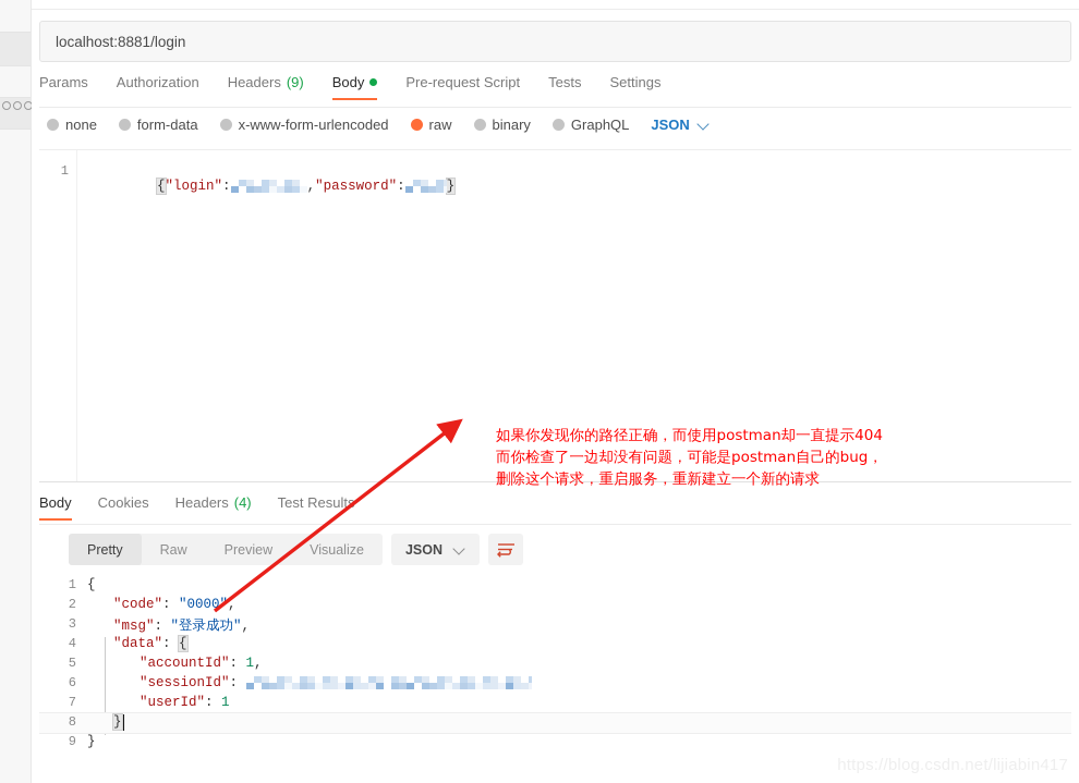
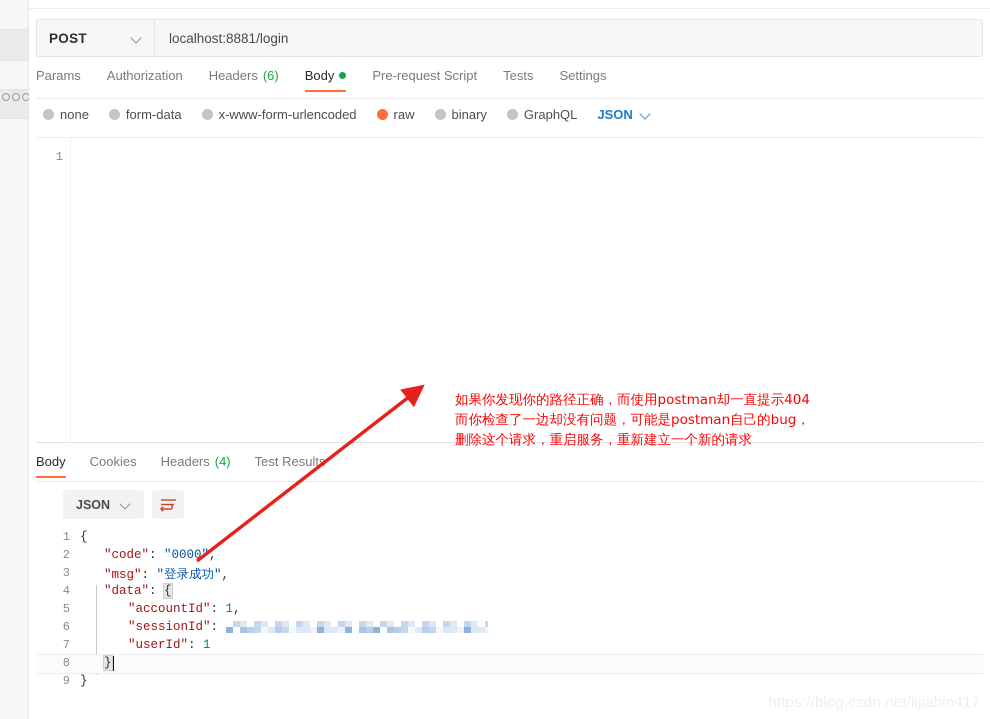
+ POST
  localhost:8881/login
  Params
  Authorization
  Headers
- (9)
+ (6)
  Body
  Pre-request Script
  Tests
  Settings
  none
  form-data
  x-www-form-urlencoded
  raw
  binary
  GraphQL
  JSON
  1
- {"login": ,"password": }
  Body
  Cookies
  Headers
  (4)
  Test Results
- Pretty
- Raw
- Preview
- Visualize
  JSON
  1
  {
  2
  "code": "0000 ,
  3
  "msg": "登录成功",
  4
  "data": {
  5
  "accountId": 1,
  6
  "sessionId":
  7
  "userId": 1
  8
  }
  9
  }
  如果你发现你的路径正确，而使用postman却一直提示404
  而你检查了一边却没有问题，可能是postman自己的bug，
  删除这个请求，重启服务，重新建立一个新的请求
